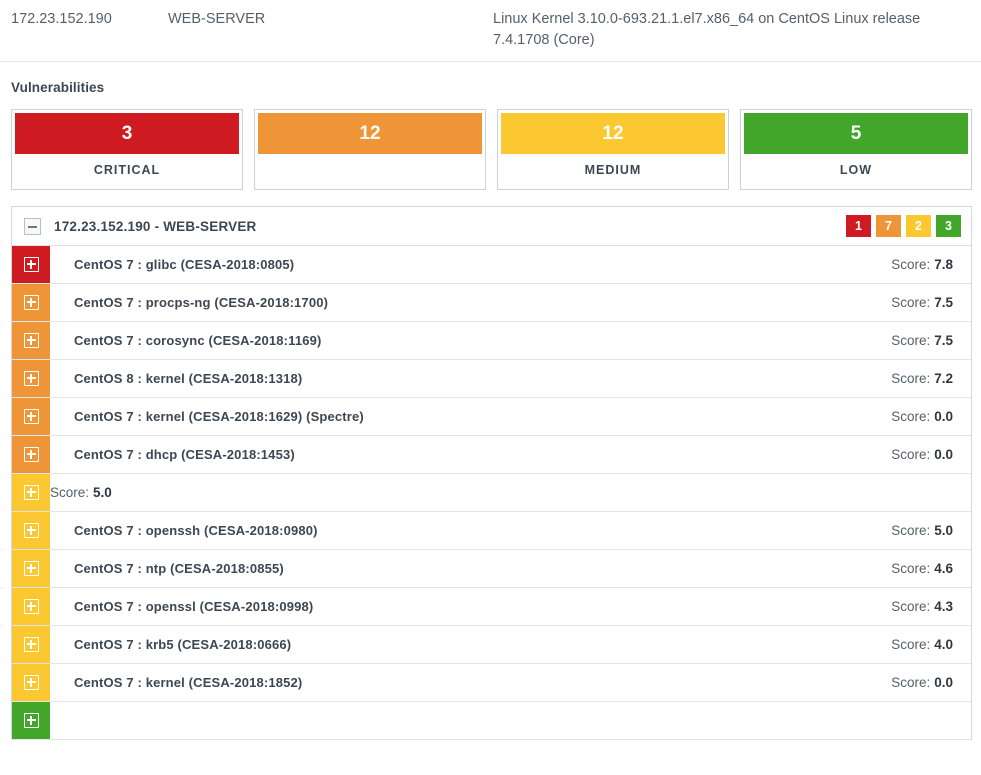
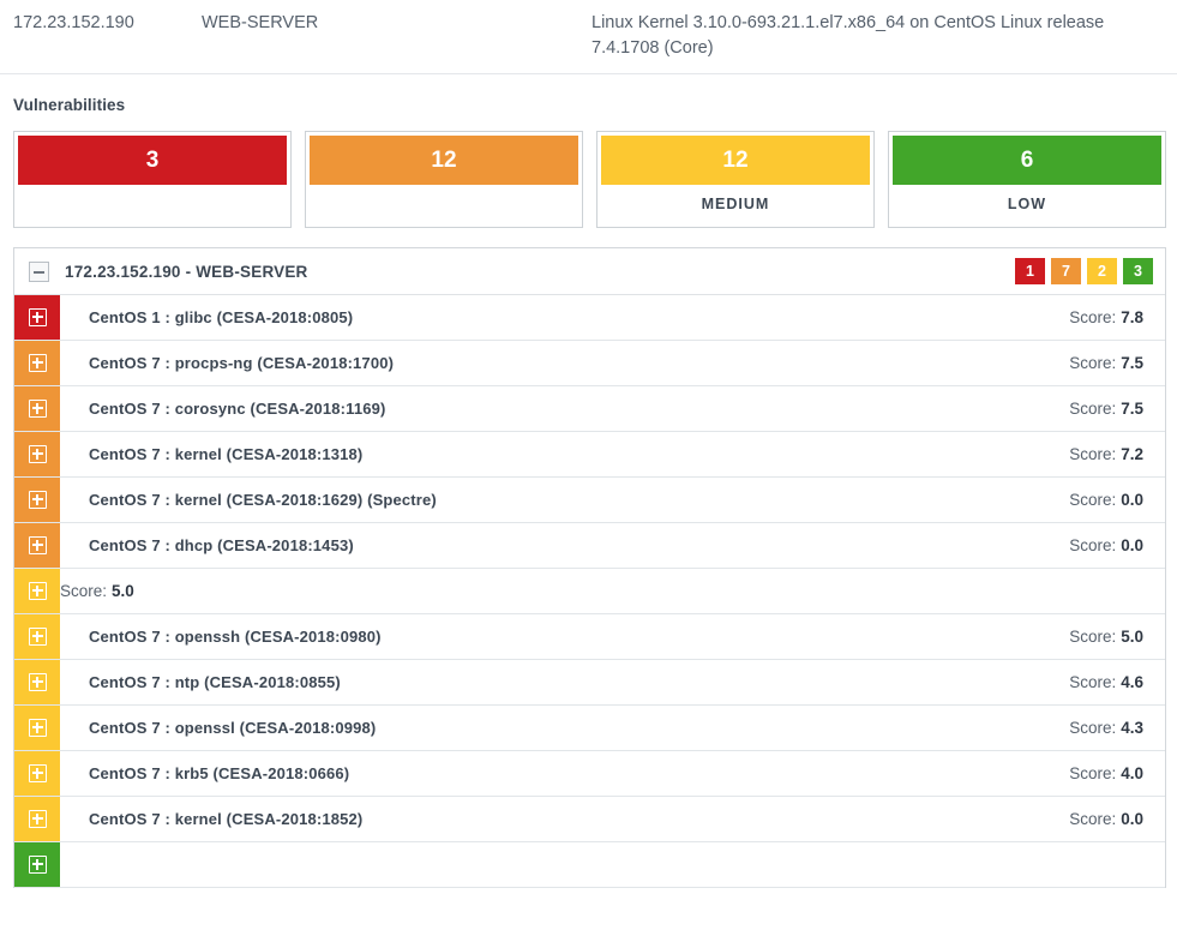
  172.23.152.190	WEB-SERVER	Linux Kernel 3.10.0-693.21.1.el7.x86_64 on CentOS Linux release 7.4.1708 (Core)
  Vulnerabilities
  3
- CRITICAL
  12
  12
  MEDIUM
- 5
+ 6
  LOW
  172.23.152.190 - WEB-SERVER
  1
  7
  2
  3
- CentOS 7 : glibc (CESA-2018:0805)
+ CentOS 1 : glibc (CESA-2018:0805)
  Score:
  7.8
  CentOS 7 : procps-ng (CESA-2018:1700)
  Score:
  7.5
  CentOS 7 : corosync (CESA-2018:1169)
  Score:
  7.5
- CentOS 8 : kernel (CESA-2018:1318)
+ CentOS 7 : kernel (CESA-2018:1318)
  Score:
  7.2
  CentOS 7 : kernel (CESA-2018:1629) (Spectre)
  Score:
  0.0
  CentOS 7 : dhcp (CESA-2018:1453)
  Score:
  0.0
  Score:
  5.0
  CentOS 7 : openssh (CESA-2018:0980)
  Score:
  5.0
  CentOS 7 : ntp (CESA-2018:0855)
  Score:
  4.6
  CentOS 7 : openssl (CESA-2018:0998)
  Score:
  4.3
  CentOS 7 : krb5 (CESA-2018:0666)
  Score:
  4.0
  CentOS 7 : kernel (CESA-2018:1852)
  Score:
  0.0
